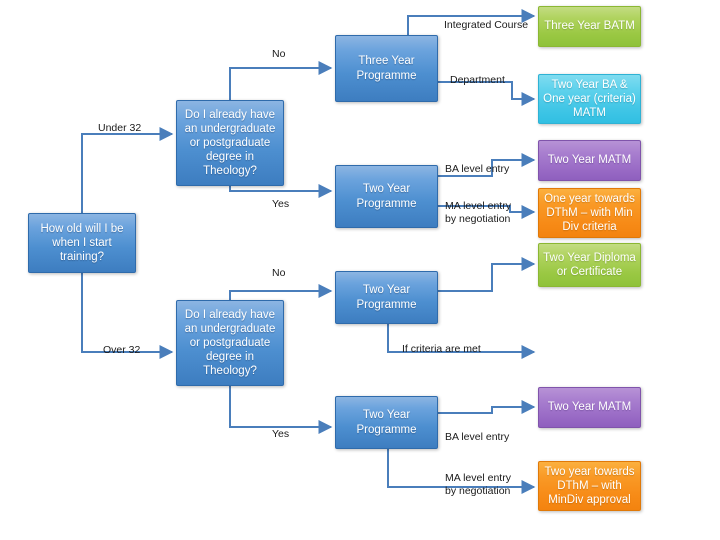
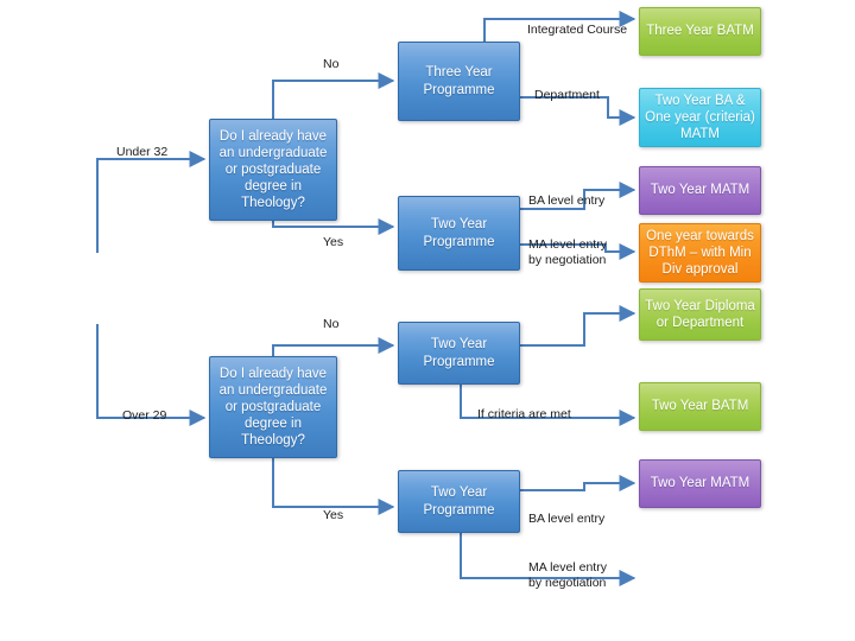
- How old will I be when I start training?
  Do I already have an undergraduate or postgraduate degree in Theology?
  Do I already have an undergraduate or postgraduate degree in Theology?
  Three Year Programme
  Two Year Programme
  Two Year Programme
  Two Year Programme
  Three Year BATM
  Two Year BA & One year (criteria) MATM
  Two Year MATM
- One year towards DThM – with Min Div criteria
+ One year towards DThM – with Min Div approval
- Two Year Diploma or Certificate
+ Two Year Diploma or Department
+ Two Year BATM
  Two Year MATM
- Two year towards DThM – with MinDiv approval
  Under 32
- Over 32
+ Over 29
  No
  Yes
  No
  Yes
  Integrated Course
  Department
  BA level entry
  MA level entry
  by negotiation
  If criteria are met
  BA level entry
  MA level entry
  by negotiation
